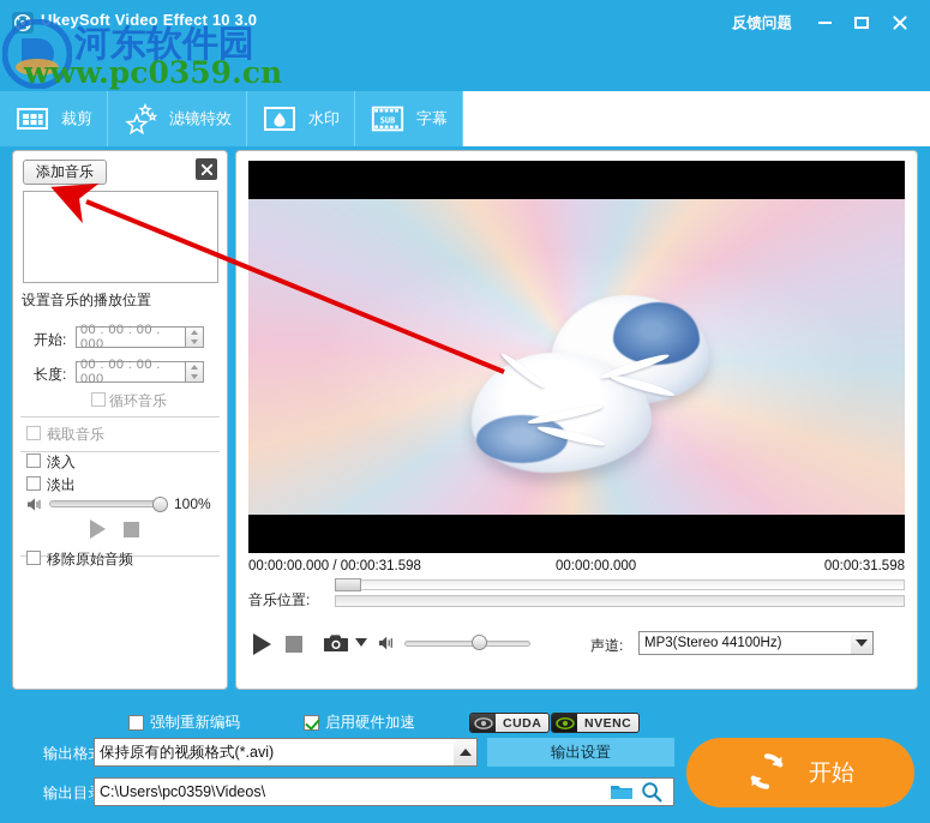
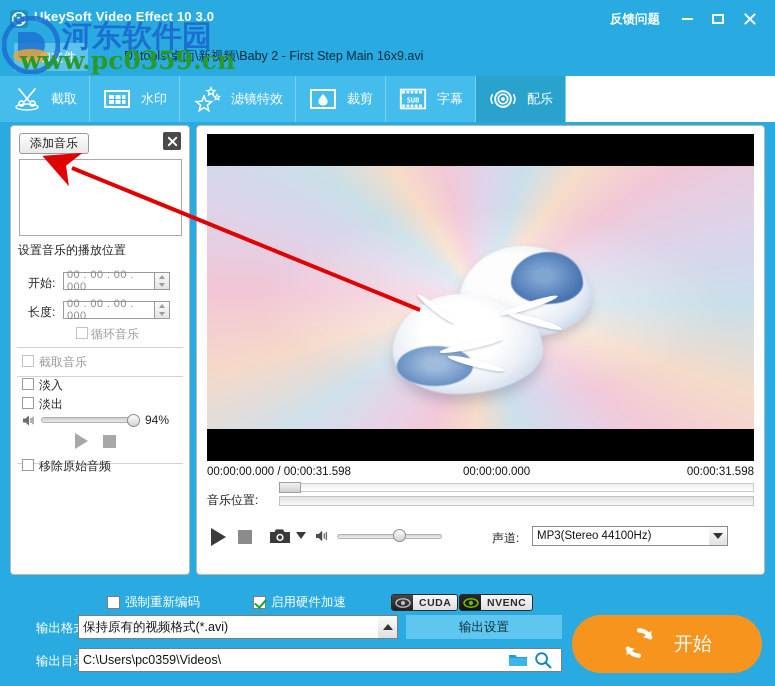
  UkeySoft Video Effect 10 3.0
  反馈问题
+ 添加文件
+ D:\tools\桌面\新视频\Baby 2 - First Step Main 16x9.avi
+ 截取
- 裁剪
+ 水印
  滤镜特效
- 水印
+ 裁剪
  SUB
  字幕
+ 配乐
  添加音乐
  设置音乐的播放位置
  开始:
  00 : 00 : 00 . 000
  长度:
  00 : 00 : 00 . 000
  循环音乐
  截取音乐
  淡入
  淡出
- 100%
+ 94%
  移除原始音频
  00:00:00.000 / 00:00:31.598
  00:00:00.000
  00:00:31.598
  音乐位置:
  声道:
  MP3(Stereo 44100Hz)
  强制重新编码
  启用硬件加速
  CUDA
  NVENC
  保持原有的视频格式(*.avi)
  输出设置
  C:\Users\pc0359\Videos\
  开始
  河东软件园
  www.pc0359.cn
